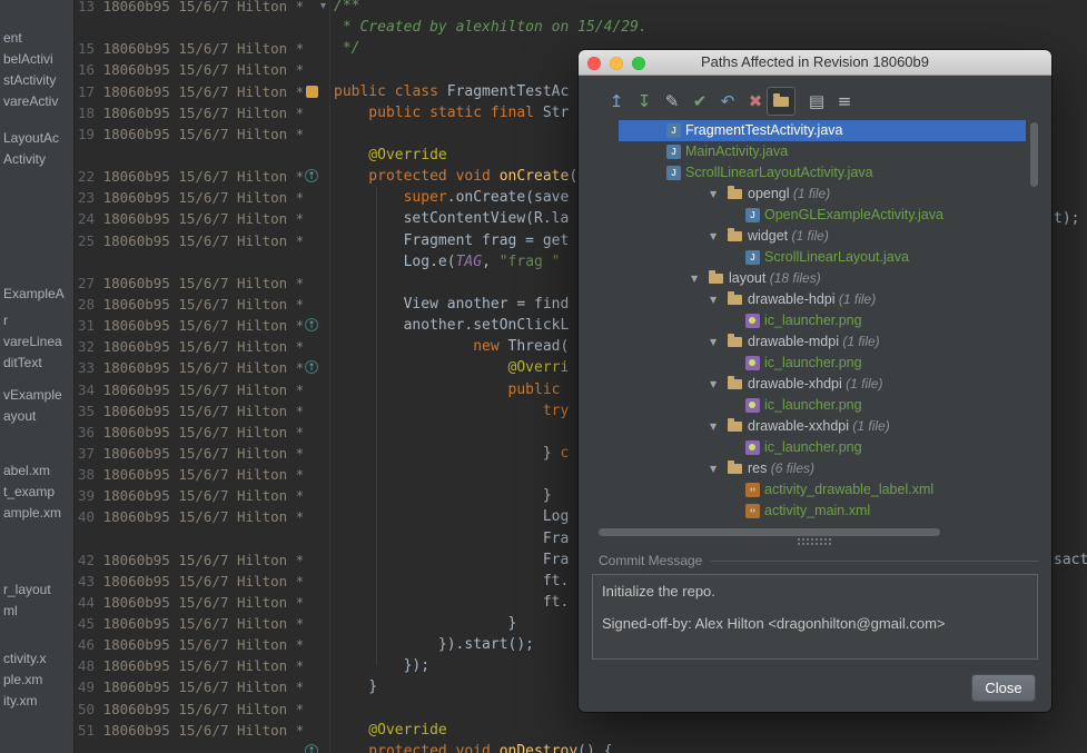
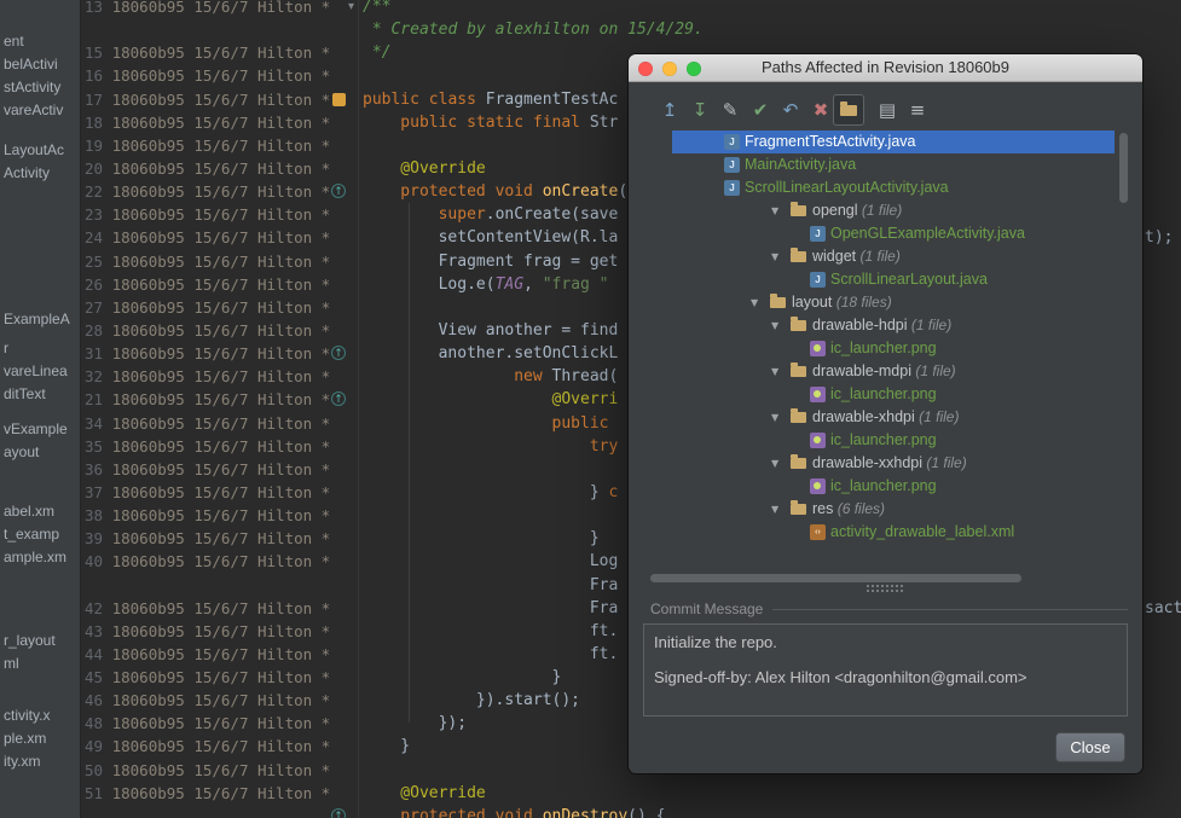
  13 18060b95 15/6/7 Hilton *
  ▾
  /**
  * Created by alexhilton on 15/4/29.
  15 18060b95 15/6/7 Hilton *
  */
  16 18060b95 15/6/7 Hilton *
  17 18060b95 15/6/7 Hilton *
  public class FragmentTestAc
  18 18060b95 15/6/7 Hilton *
  public static final Str
  19 18060b95 15/6/7 Hilton *
+ 20 18060b95 15/6/7 Hilton *
  @Override
  22 18060b95 15/6/7 Hilton *
  ↑
  protected void onCreate(
  23 18060b95 15/6/7 Hilton *
  super.onCreate(save
  24 18060b95 15/6/7 Hilton *
  setContentView(R.la
  t);
  25 18060b95 15/6/7 Hilton *
  Fragment frag = get
+ 26 18060b95 15/6/7 Hilton *
  Log.e(TAG, "frag "
  27 18060b95 15/6/7 Hilton *
  28 18060b95 15/6/7 Hilton *
  View another = find
  31 18060b95 15/6/7 Hilton *
  ↑
  another.setOnClickL
  32 18060b95 15/6/7 Hilton *
  new Thread(
- 33 18060b95 15/6/7 Hilton *
+ 21 18060b95 15/6/7 Hilton *
  ↑
  @Overri
  34 18060b95 15/6/7 Hilton *
  public
  35 18060b95 15/6/7 Hilton *
  try
  36 18060b95 15/6/7 Hilton *
  37 18060b95 15/6/7 Hilton *
  } c
  38 18060b95 15/6/7 Hilton *
  39 18060b95 15/6/7 Hilton *
  }
  40 18060b95 15/6/7 Hilton *
  Log
  Fra
  42 18060b95 15/6/7 Hilton *
  Fra
  sact
  43 18060b95 15/6/7 Hilton *
  ft.
  44 18060b95 15/6/7 Hilton *
  ft.
  45 18060b95 15/6/7 Hilton *
  }
  46 18060b95 15/6/7 Hilton *
  }).start();
  48 18060b95 15/6/7 Hilton *
  });
  49 18060b95 15/6/7 Hilton *
  }
  50 18060b95 15/6/7 Hilton *
  51 18060b95 15/6/7 Hilton *
  @Override
  ↑
  protected void onDestroy() {
  ent
  belActivi
  stActivity
  vareActiv
  LayoutAc
  Activity
  ExampleA
  r
  vareLinea
  ditText
  vExample
  ayout
  abel.xm
  t_examp
  ample.xm
  r_layout
  ml
  ctivity.x
  ple.xm
  ity.xm
  Paths Affected in Revision 18060b9
  ↥
  ↧
  ✎
  ✔
  ↶
  ✖
  ▤
  ≡
  J
  FragmentTestActivity.java
  J
  MainActivity.java
  J
  ScrollLinearLayoutActivity.java
  ▼
  opengl (1 file)
  J
  OpenGLExampleActivity.java
  ▼
  widget (1 file)
  J
  ScrollLinearLayout.java
  ▼
  layout (18 files)
  ▼
  drawable-hdpi (1 file)
  ic_launcher.png
  ▼
  drawable-mdpi (1 file)
  ic_launcher.png
  ▼
  drawable-xhdpi (1 file)
  ic_launcher.png
  ▼
  drawable-xxhdpi (1 file)
  ic_launcher.png
  ▼
  res (6 files)
  activity_drawable_label.xml
- activity_main.xml
  Commit Message
  Initialize the repo.
  Signed-off-by: Alex Hilton <dragonhilton@gmail.com>
  Close
